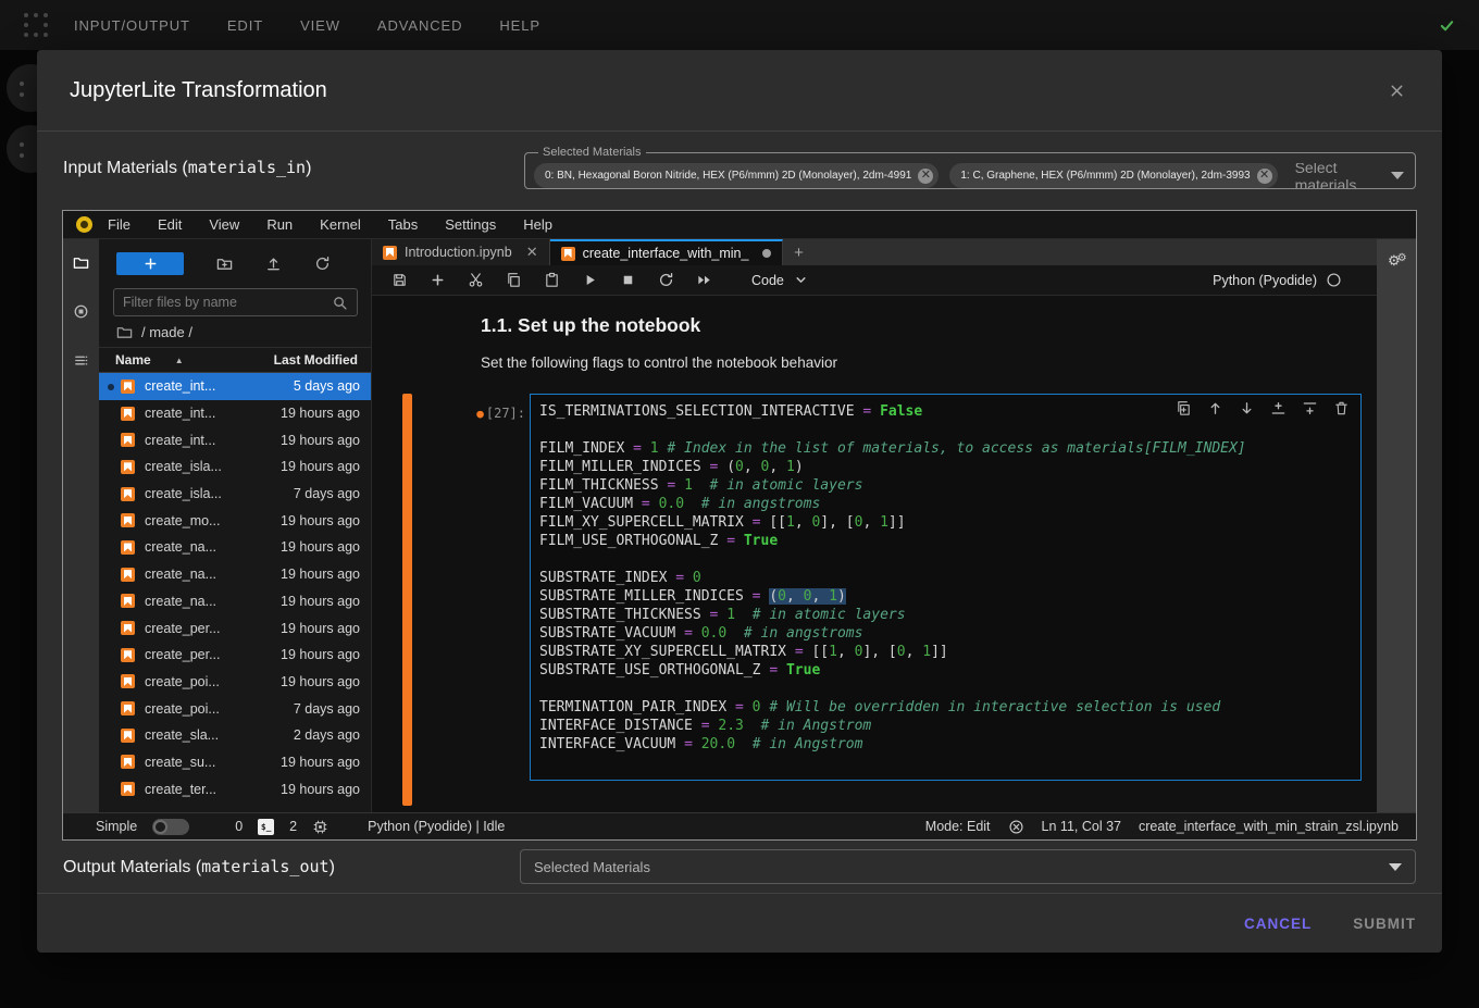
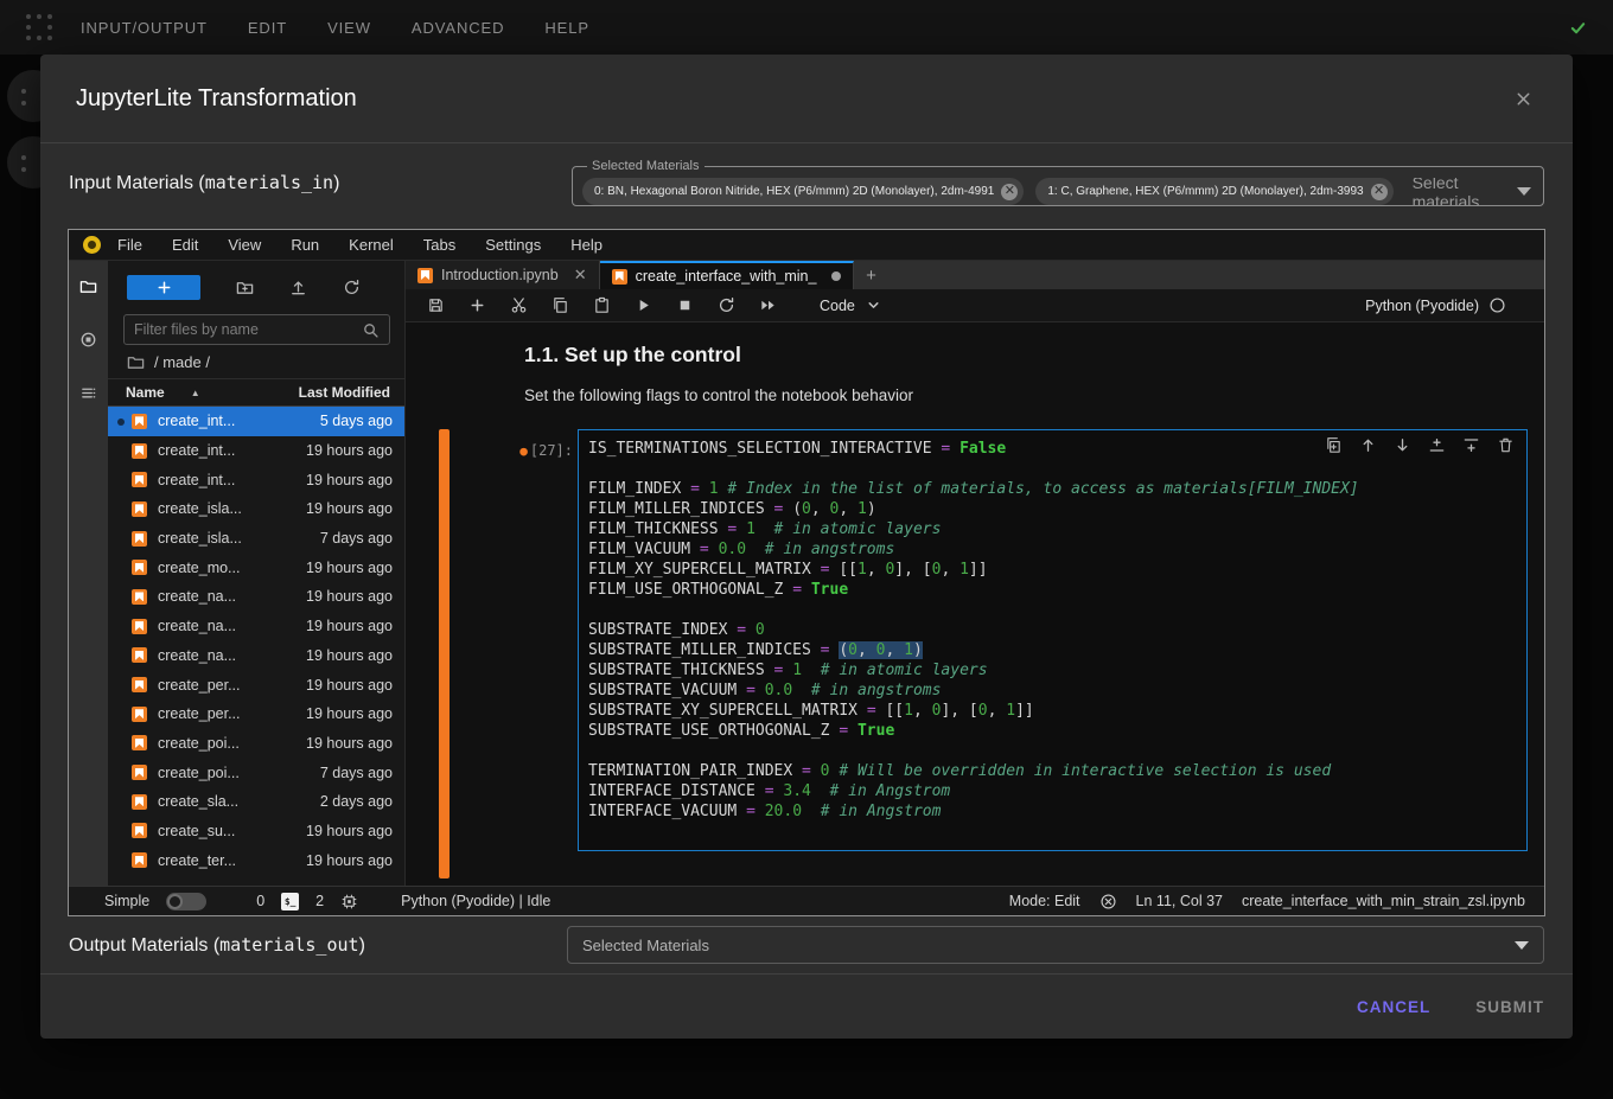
  INPUT/OUTPUT
  EDIT
  VIEW
  ADVANCED
  HELP
  JupyterLite Transformation
  Input Materials (materials_in)
  Selected Materials
  0: BN, Hexagonal Boron Nitride, HEX (P6/mmm) 2D (Monolayer), 2dm-4991
  ✕
  1: C, Graphene, HEX (P6/mmm) 2D (Monolayer), 2dm-3993
  ✕
  Select materials
  File
  Edit
  View
  Run
  Kernel
  Tabs
  Settings
  Help
  Filter files by name
  / made /
  Name
  ▲
  Last Modified
  create_int...
  5 days ago
  create_int...
  19 hours ago
  create_int...
  19 hours ago
  create_isla...
  19 hours ago
  create_isla...
  7 days ago
  create_mo...
  19 hours ago
  create_na...
  19 hours ago
  create_na...
  19 hours ago
  create_na...
  19 hours ago
  create_per...
  19 hours ago
  create_per...
  19 hours ago
  create_poi...
  19 hours ago
  create_poi...
  7 days ago
  create_sla...
  2 days ago
  create_su...
  19 hours ago
  create_ter...
  19 hours ago
  Introduction.ipynb
  ✕
  create_interface_with_min_
  +
  Code
  Python (Pyodide)
- 1.1. Set up the notebook
+ 1.1. Set up the control
  Set the following flags to control the notebook behavior
  ● [27]:
  IS_TERMINATIONS_SELECTION_INTERACTIVE = False
  FILM_INDEX = 1 # Index in the list of materials, to access as materials[FILM_INDEX]
  FILM_MILLER_INDICES = (0, 0, 1)
  FILM_THICKNESS = 1 # in atomic layers
  FILM_VACUUM = 0.0 # in angstroms
  FILM_XY_SUPERCELL_MATRIX = [[1, 0], [0, 1]]
  FILM_USE_ORTHOGONAL_Z = True
  SUBSTRATE_INDEX = 0
  SUBSTRATE_MILLER_INDICES = (0, 0, 1)
  SUBSTRATE_THICKNESS = 1 # in atomic layers
  SUBSTRATE_VACUUM = 0.0 # in angstroms
  SUBSTRATE_XY_SUPERCELL_MATRIX = [[1, 0], [0, 1]]
  SUBSTRATE_USE_ORTHOGONAL_Z = True
  TERMINATION_PAIR_INDEX = 0 # Will be overridden in interactive selection is used
- INTERFACE_DISTANCE = 2.3 # in Angstrom
+ INTERFACE_DISTANCE = 3.4 # in Angstrom
  INTERFACE_VACUUM = 20.0 # in Angstrom
- ⚙⚙
  Simple
  0
  $_
  2
  Python (Pyodide) | Idle
  Mode: Edit
  Ln 11, Col 37
  create_interface_with_min_strain_zsl.ipynb
  Output Materials (materials_out)
  Selected Materials
  CANCEL
  SUBMIT
